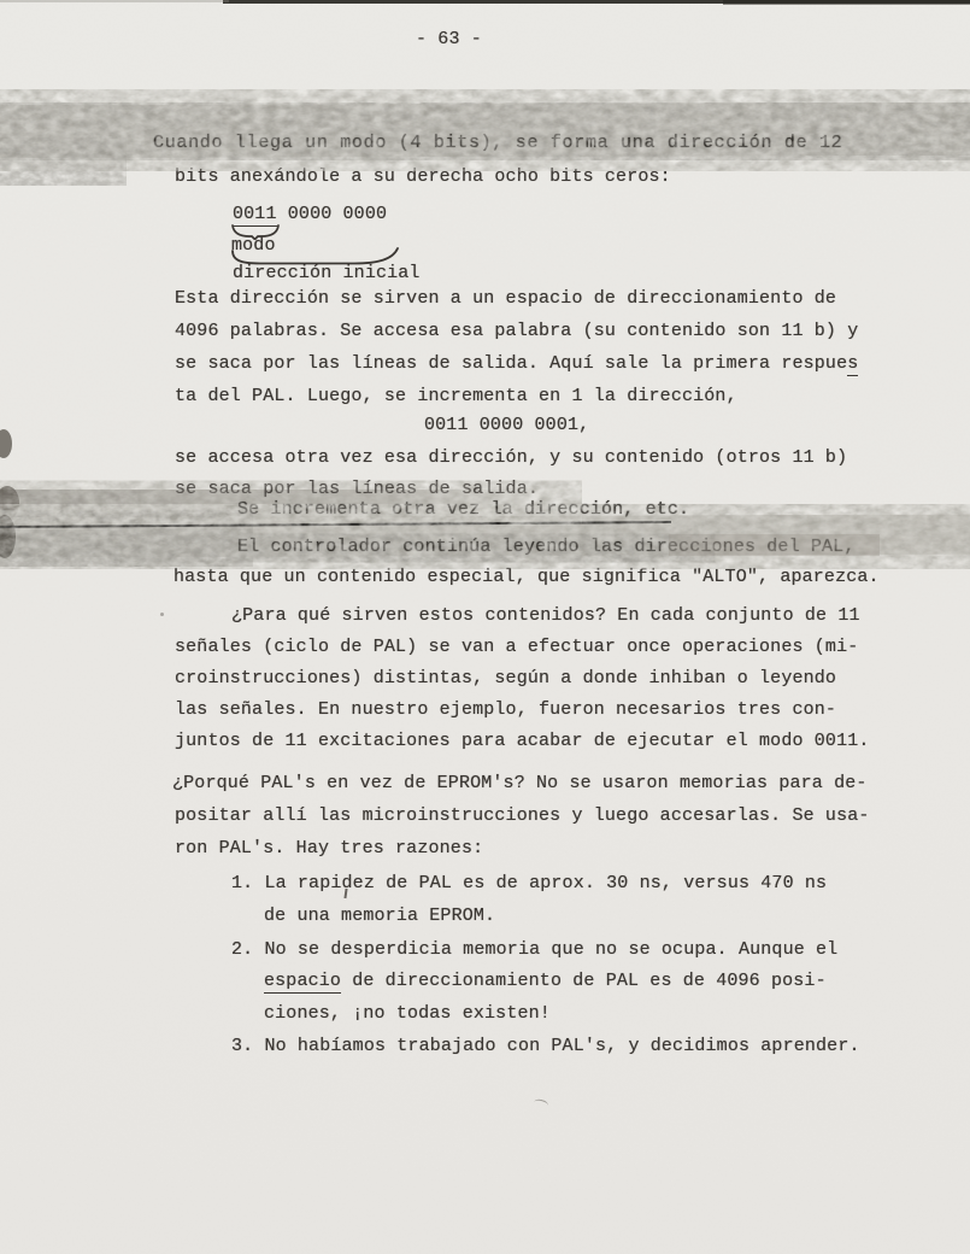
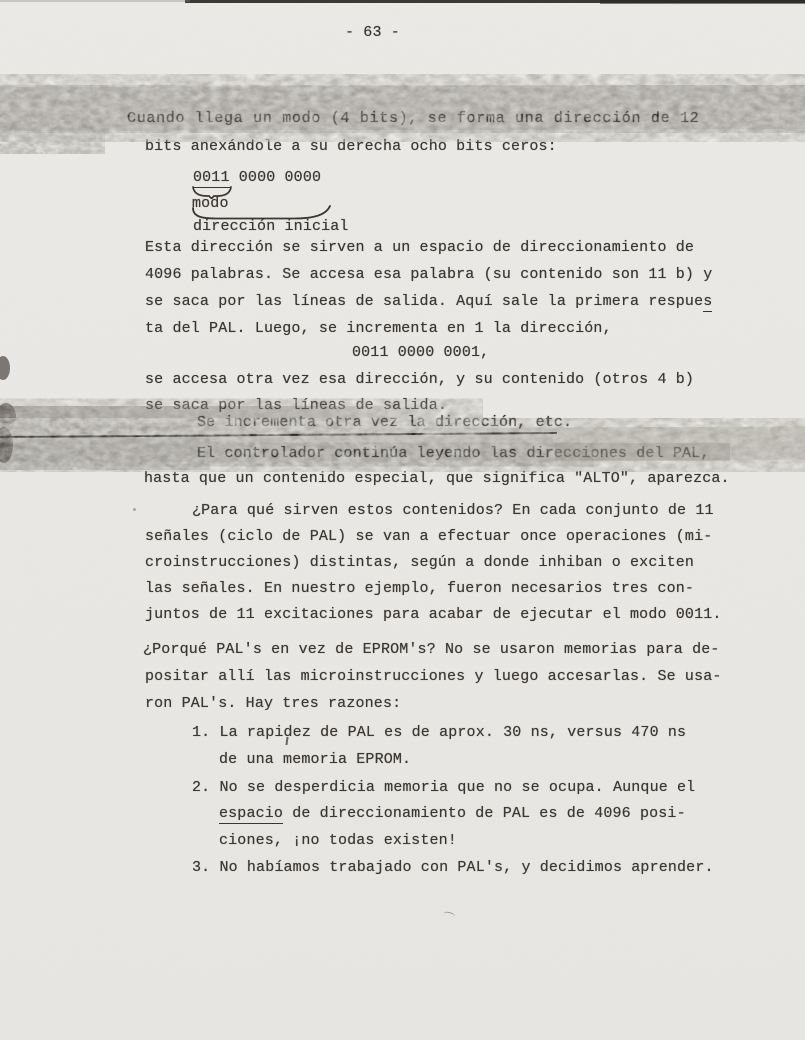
  - 63 -
  Cuando llega un modo (4 bits), se forma una dirección de 12
  bits anexándole a su derecha ocho bits ceros:
  0011 0000 0000
  modo
  dirección inicial
  Esta dirección se sirven a un espacio de direccionamiento de
  4096 palabras. Se accesa esa palabra (su contenido son 11 b) y
  se saca por las líneas de salida. Aquí sale la primera respues
  ta del PAL. Luego, se incrementa en 1 la dirección,
  0011 0000 0001,
- se accesa otra vez esa dirección, y su contenido (otros 11 b)
+ se accesa otra vez esa dirección, y su contenido (otros 4 b)
  se saca por las líneas de salida.
  Se incrementa otra vez la dirección, etc.
  El controlador continúa leyendo las direcciones del PAL,
  hasta que un contenido especial, que significa "ALTO", aparezca.
  ¿Para qué sirven estos contenidos? En cada conjunto de 11
  señales (ciclo de PAL) se van a efectuar once operaciones (mi-
- croinstrucciones) distintas, según a donde inhiban o leyendo
+ croinstrucciones) distintas, según a donde inhiban o exciten
  las señales. En nuestro ejemplo, fueron necesarios tres con-
  juntos de 11 excitaciones para acabar de ejecutar el modo 0011.
  ¿Porqué PAL's en vez de EPROM's? No se usaron memorias para de-
  positar allí las microinstrucciones y luego accesarlas. Se usa-
  ron PAL's. Hay tres razones:
  1. La rapidez de PAL es de aprox. 30 ns, versus 470 ns
  de una memoria EPROM.
  2. No se desperdicia memoria que no se ocupa. Aunque el
  espacio de direccionamiento de PAL es de 4096 posi-
  ciones, ¡no todas existen!
  3. No habíamos trabajado con PAL's, y decidimos aprender.
